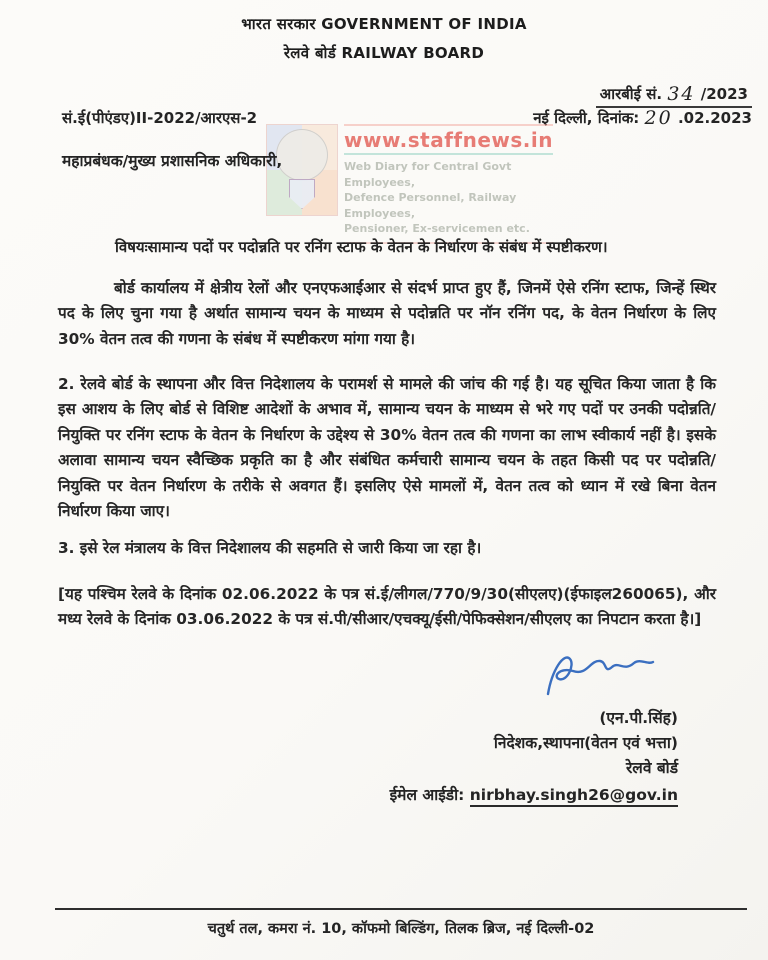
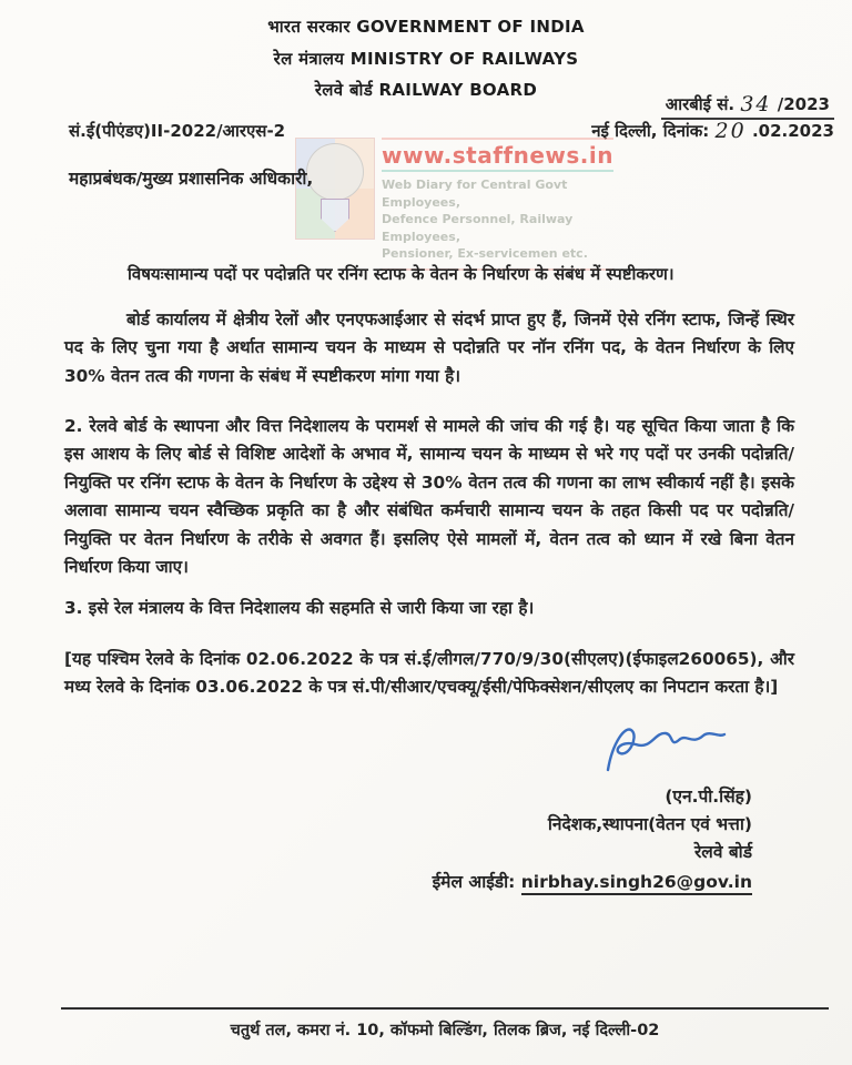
  भारत सरकार GOVERNMENT OF INDIA
+ रेल मंत्रालय MINISTRY OF RAILWAYS
  रेलवे बोर्ड RAILWAY BOARD
  आरबीई सं. 34 /2023
  सं.ई(पीएंडए)II-2022/आरएस-2
  नई दिल्ली, दिनांक: 20 .02.2023
  www.staffnews.in
  Web Diary for Central Govt Employees,
  Defence Personnel, Railway Employees,
  Pensioner, Ex-servicemen etc.
  महाप्रबंधक/मुख्य प्रशासनिक अधिकारी,
  विषयःसामान्य पदों पर पदोन्नति पर रनिंग स्टाफ के वेतन के निर्धारण के संबंध में स्पष्टीकरण।
  बोर्ड कार्यालय में क्षेत्रीय रेलों और एनएफआईआर से संदर्भ प्राप्त हुए हैं, जिनमें ऐसे रनिंग स्टाफ, जिन्हें स्थिर पद के लिए चुना गया है अर्थात सामान्य चयन के माध्यम से पदोन्नति पर नॉन रनिंग पद, के वेतन निर्धारण के लिए 30% वेतन तत्व की गणना के संबंध में स्पष्टीकरण मांगा गया है।
  2. रेलवे बोर्ड के स्थापना और वित्त निदेशालय के परामर्श से मामले की जांच की गई है। यह सूचित किया जाता है कि इस आशय के लिए बोर्ड से विशिष्ट आदेशों के अभाव में, सामान्य चयन के माध्यम से भरे गए पदों पर उनकी पदोन्नति/नियुक्ति पर रनिंग स्टाफ के वेतन के निर्धारण के उद्देश्य से 30% वेतन तत्व की गणना का लाभ स्वीकार्य नहीं है। इसके अलावा सामान्य चयन स्वैच्छिक प्रकृति का है और संबंधित कर्मचारी सामान्य चयन के तहत किसी पद पर पदोन्नति/नियुक्ति पर वेतन निर्धारण के तरीके से अवगत हैं। इसलिए ऐसे मामलों में, वेतन तत्व को ध्यान में रखे बिना वेतन निर्धारण किया जाए।
  3. इसे रेल मंत्रालय के वित्त निदेशालय की सहमति से जारी किया जा रहा है।
  [यह पश्चिम रेलवे के दिनांक 02.06.2022 के पत्र सं.ई/लीगल/770/9/30(सीएलए)(ईफाइल260065), और मध्य रेलवे के दिनांक 03.06.2022 के पत्र सं.पी/सीआर/एचक्यू/ईसी/पेफिक्सेशन/सीएलए का निपटान करता है।]
  (एन.पी.सिंह)
  निदेशक,स्थापना(वेतन एवं भत्ता)
  रेलवे बोर्ड
  ईमेल आईडी: nirbhay.singh26@gov.in
  चतुर्थ तल, कमरा नं. 10, कॉफमो बिल्डिंग, तिलक ब्रिज, नई दिल्ली-02
